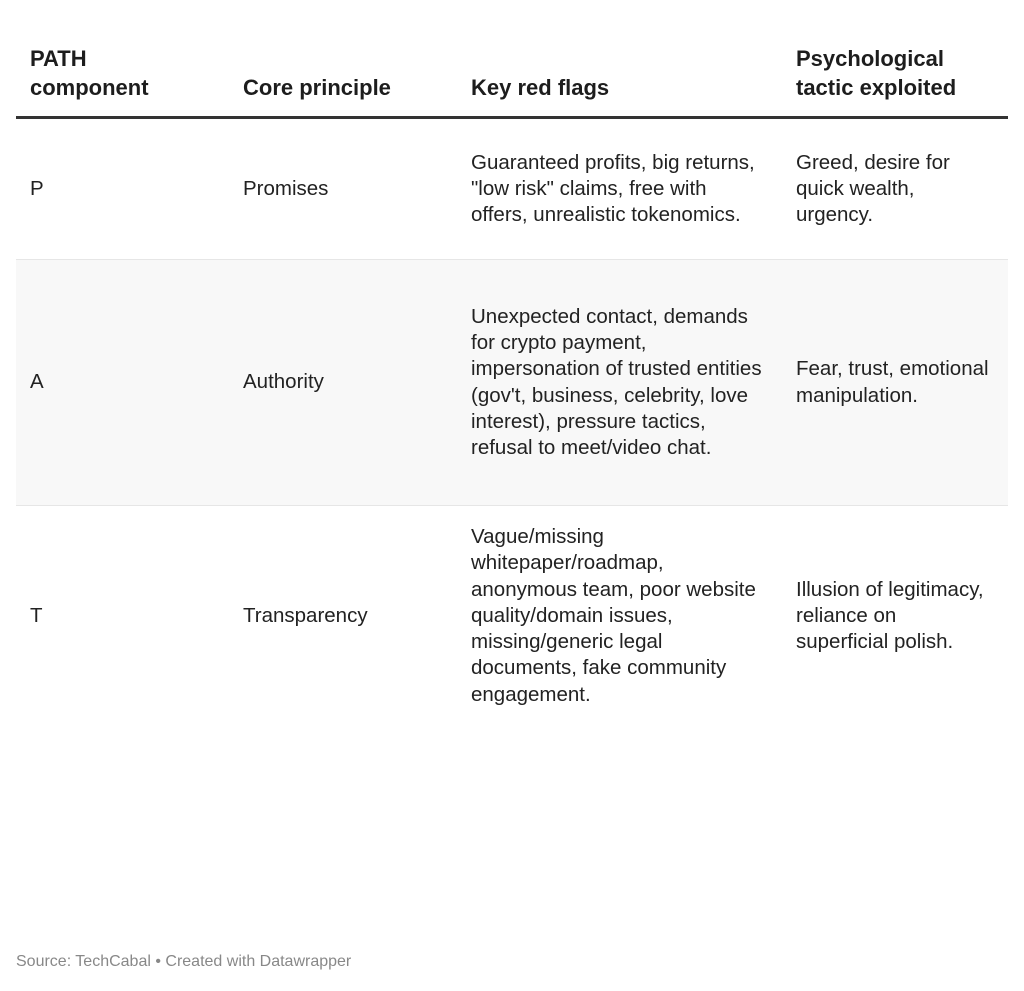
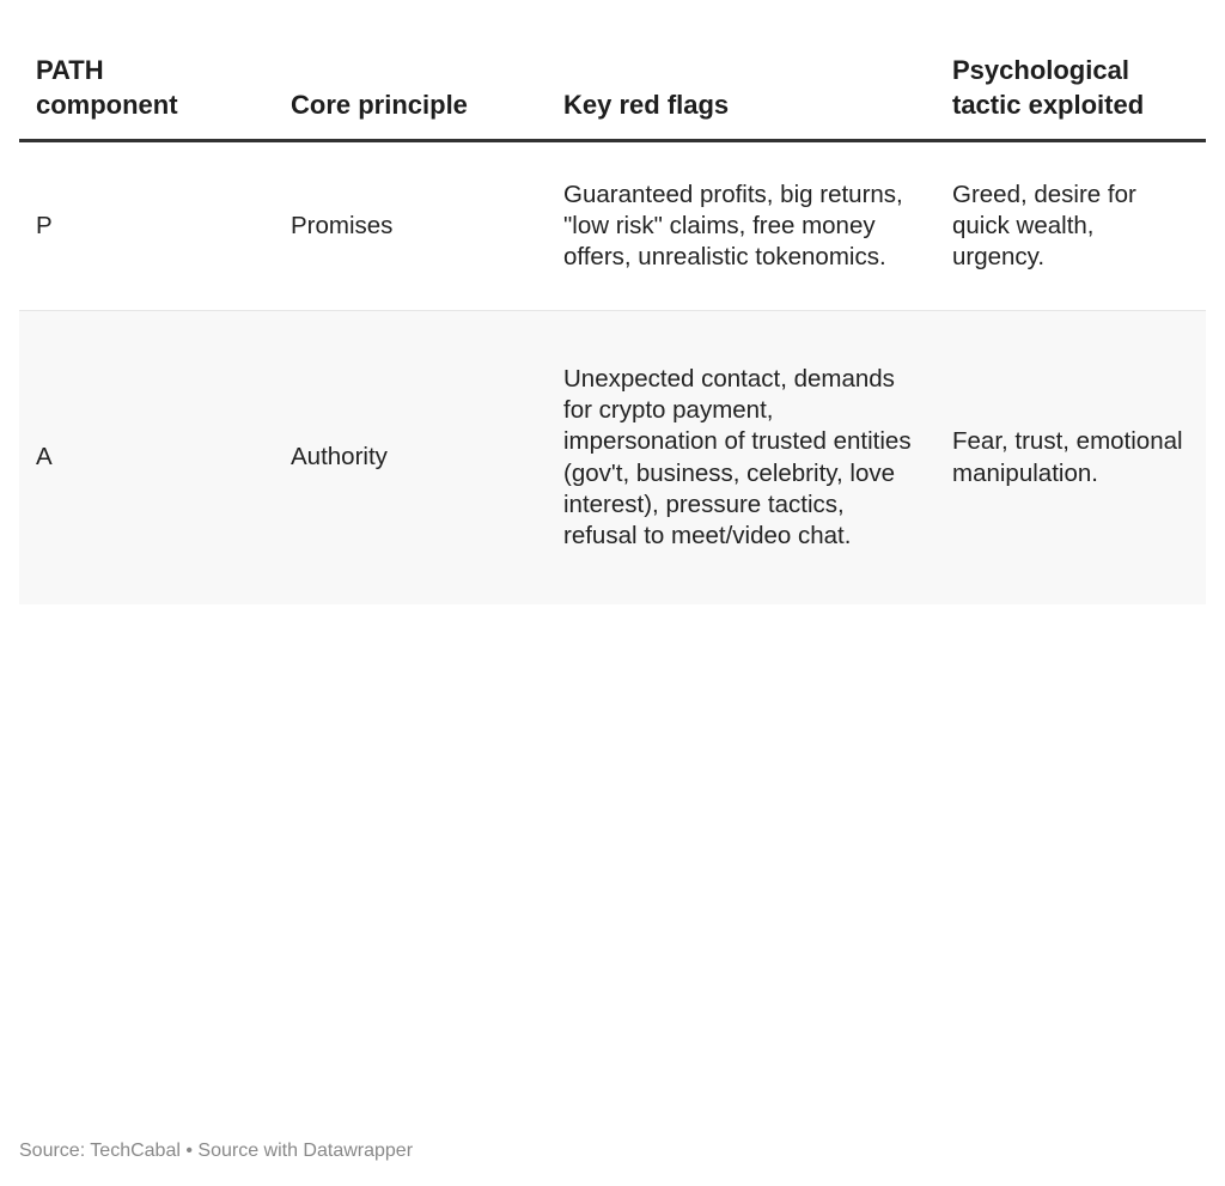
  PATH component	Core principle	Key red flags	Psychological tactic exploited
- P	Promises	Guaranteed profits, big returns, "low risk" claims, free with offers, unrealistic tokenomics.	Greed, desire for quick wealth, urgency.
+ P	Promises	Guaranteed profits, big returns, "low risk" claims, free money offers, unrealistic tokenomics.	Greed, desire for quick wealth, urgency.
  A	Authority	Unexpected contact, demands for crypto payment, impersonation of trusted entities (gov't, business, celebrity, love interest), pressure tactics, refusal to meet/video chat.	Fear, trust, emotional manipulation.
- T	Transparency	Vague/missing whitepaper/roadmap, anonymous team, poor website quality/domain issues, missing/generic legal documents, fake community engagement.	Illusion of legitimacy, reliance on superficial polish.
- Source: TechCabal • Created with Datawrapper
+ Source: TechCabal • Source with Datawrapper
